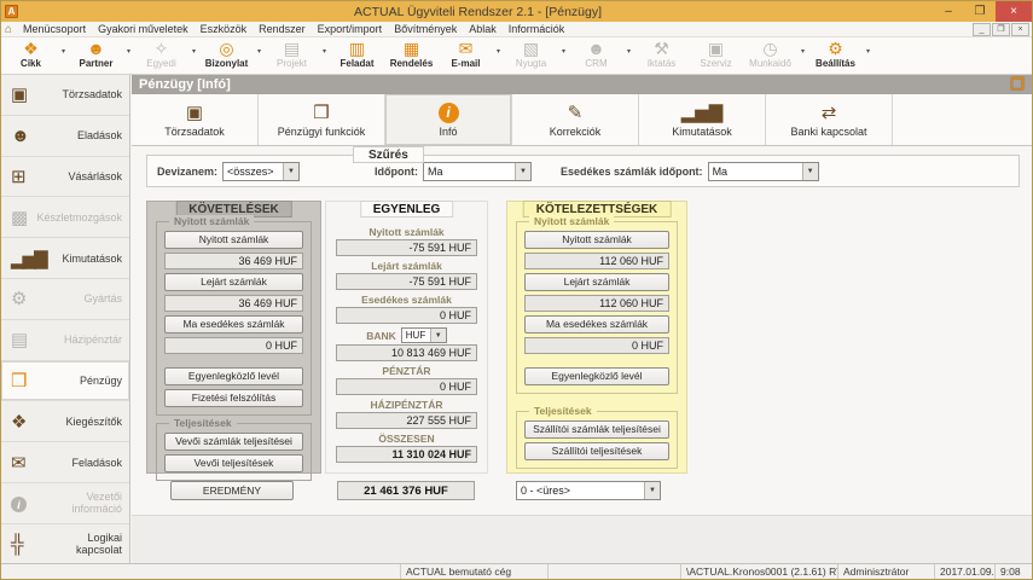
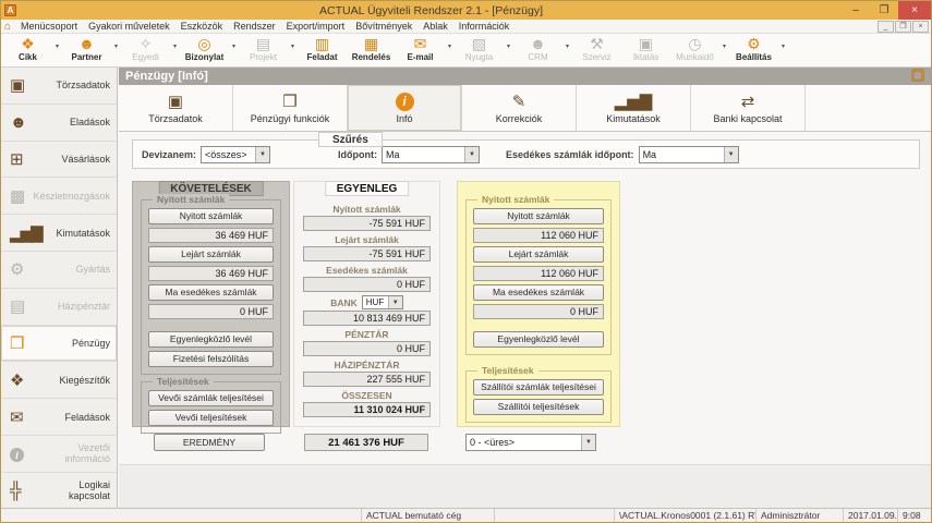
  A
  ACTUAL Ügyviteli Rendszer 2.1 - [Pénzügy]
  –
  ❐
  ×
  ⌂
  Menücsoport
  Gyakori műveletek
  Eszközök
  Rendszer
  Export/import
  Bővítmények
  Ablak
  Információk
  ❖
  Cikk
  ☻
  Partner
  ✧
  Egyedi
  ◎
  Bizonylat
  ▤
  Projekt
  ▥
  Feladat
  ▦
  Rendelés
  ✉
  E-mail
  ▧
  Nyugta
  ☻
  CRM
  ⚒
- Iktatás
+ Szerviz
  ▣
- Szerviz
+ Iktatás
  ◷
  Munkaidő
  ⚙
  Beállítás
  ▣
  Törzsadatok
  ☻
  Eladások
  ⊞
  Vásárlások
  ▩
  Készletmozgások
  ▂▅▇
  Kimutatások
  ⚙
  Gyártás
  ▤
  Házipénztár
  ❒
  Pénzügy
  ❖
  Kiegészítők
  ✉
  Feladások
  i
  Vezetői információ
  ╬
  Logikai kapcsolat
  Pénzügy [Infó]
  ❒
  ▣
  Törzsadatok
  ❒
  Pénzügyi funkciók
  i
  Infó
  ✎
  Korrekciók
  ▂▅▇
  Kimutatások
  ⇄
  Banki kapcsolat
  Szűrés
  Devizanem:
  <összes>
  Időpont:
  Ma
  Esedékes számlák időpont:
  Ma
  KÖVETELÉSEK
  Nyitott számlák
  Nyitott számlák
  36 469 HUF
  Lejárt számlák
  36 469 HUF
  Ma esedékes számlák
  0 HUF
  Egyenlegközlő levél
  Fizetési felszólítás
  Teljesítések
  Vevői számlák teljesítései
  Vevői teljesítések
  EGYENLEG
  Nyitott számlák
  -75 591 HUF
  Lejárt számlák
  -75 591 HUF
  Esedékes számlák
  0 HUF
  BANK
  HUF
  10 813 469 HUF
  PÉNZTÁR
  0 HUF
  HÁZIPÉNZTÁR
  227 555 HUF
  ÖSSZESEN
  11 310 024 HUF
- KÖTELEZETTSÉGEK
  Nyitott számlák
  Nyitott számlák
  112 060 HUF
  Lejárt számlák
  112 060 HUF
  Ma esedékes számlák
  0 HUF
  Egyenlegközlő levél
  Teljesítések
  Szállítói számlák teljesítései
  Szállítói teljesítések
  EREDMÉNY
  21 461 376 HUF
  0 - <üres>
  ACTUAL bemutató cég
  \ACTUAL.Kronos0001 (2.1.61) R
  Adminisztrátor
  2017.01.09.
  9:08
